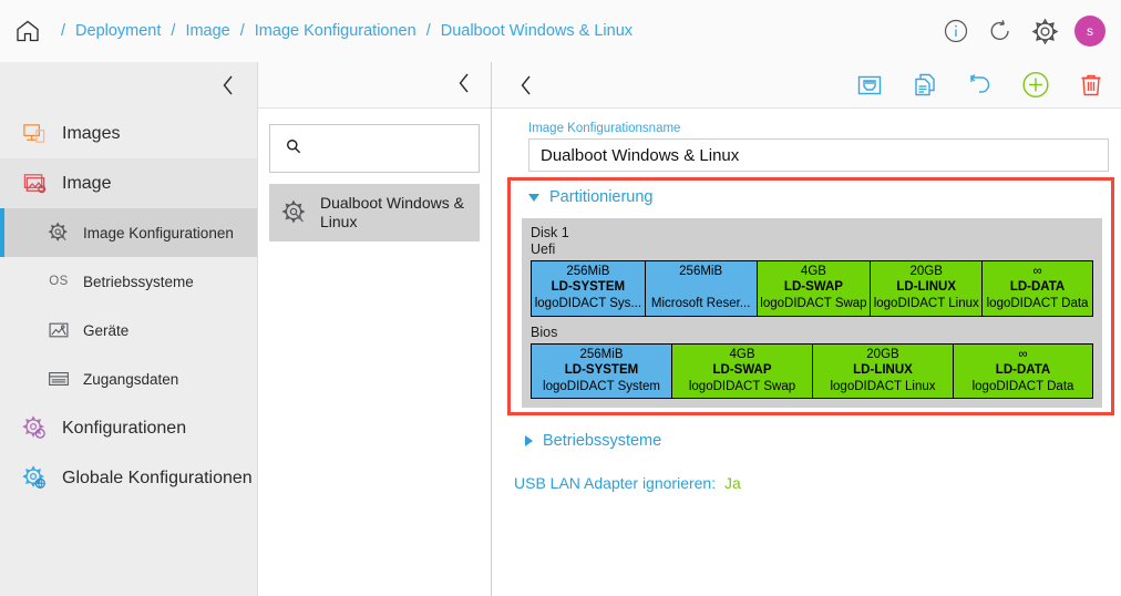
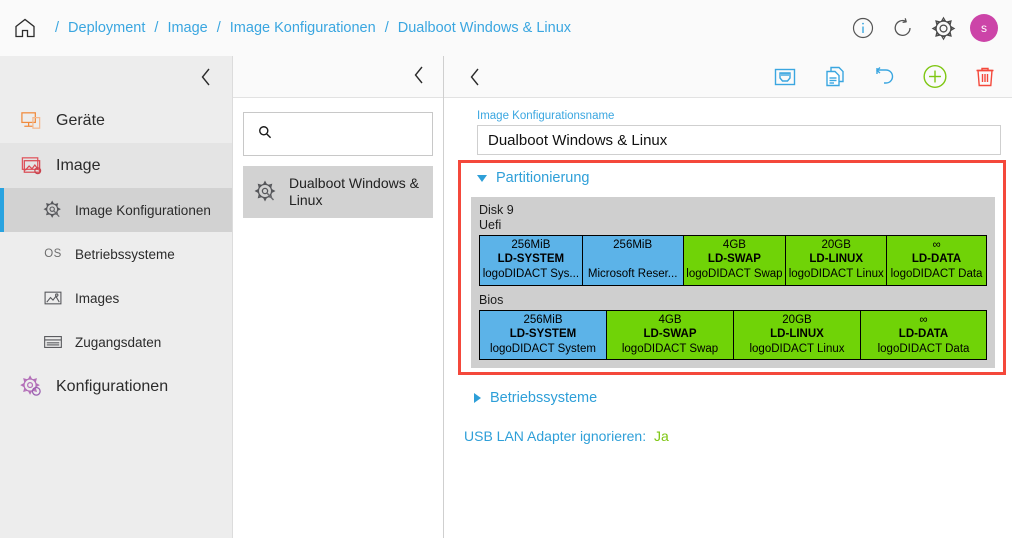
  /
  Deployment
  /
  Image
  /
  Image Konfigurationen
  /
  Dualboot Windows & Linux
  s
- Images
+ Geräte
  Image
  Image Konfigurationen
  OS
  Betriebssysteme
- Geräte
+ Images
  Zugangsdaten
  Konfigurationen
- Globale Konfigurationen
  Dualboot Windows & Linux
  Image Konfigurationsname
  Dualboot Windows & Linux
  Partitionierung
- Disk 1
+ Disk 9
  Uefi
  256MiB
  LD-SYSTEM
  logoDIDACT Sys...
  256MiB
  Microsoft Reser...
  4GB
  LD-SWAP
  logoDIDACT Swap
  20GB
  LD-LINUX
  logoDIDACT Linux
  ∞
  LD-DATA
  logoDIDACT Data
  Bios
  256MiB
  LD-SYSTEM
  logoDIDACT System
  4GB
  LD-SWAP
  logoDIDACT Swap
  20GB
  LD-LINUX
  logoDIDACT Linux
  ∞
  LD-DATA
  logoDIDACT Data
  Betriebssysteme
  USB LAN Adapter ignorieren: Ja
